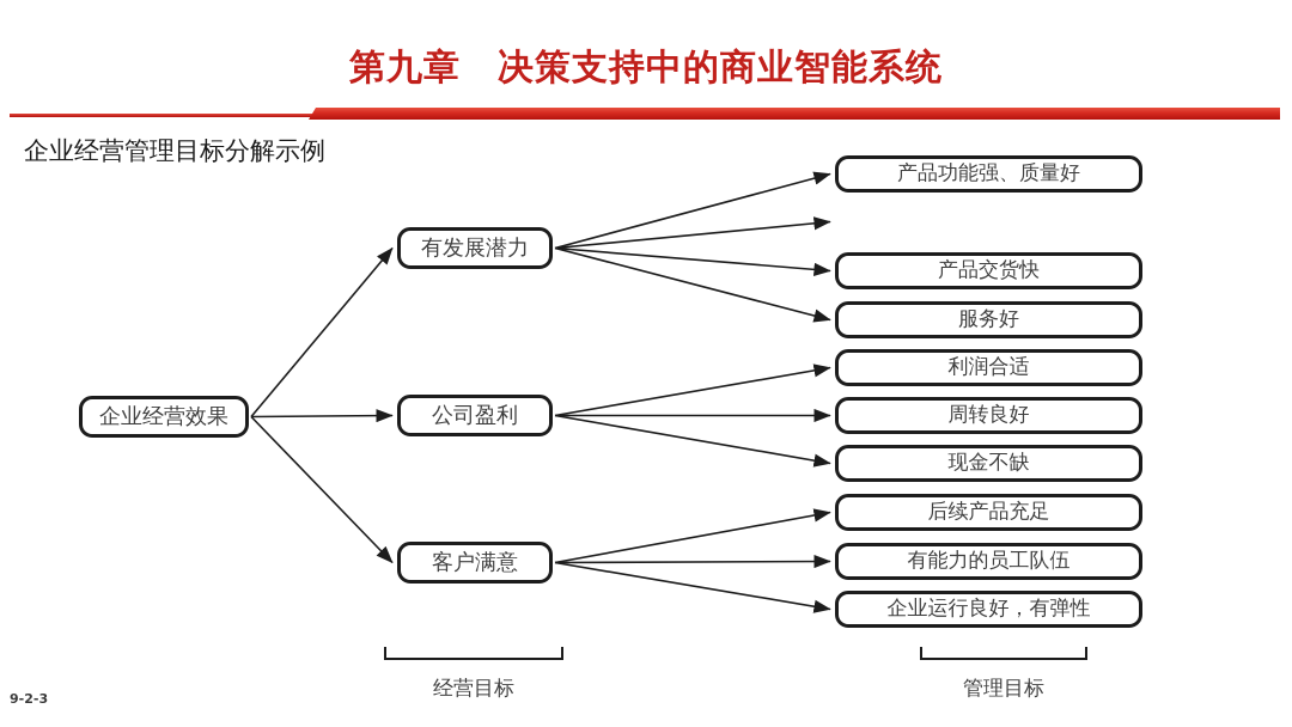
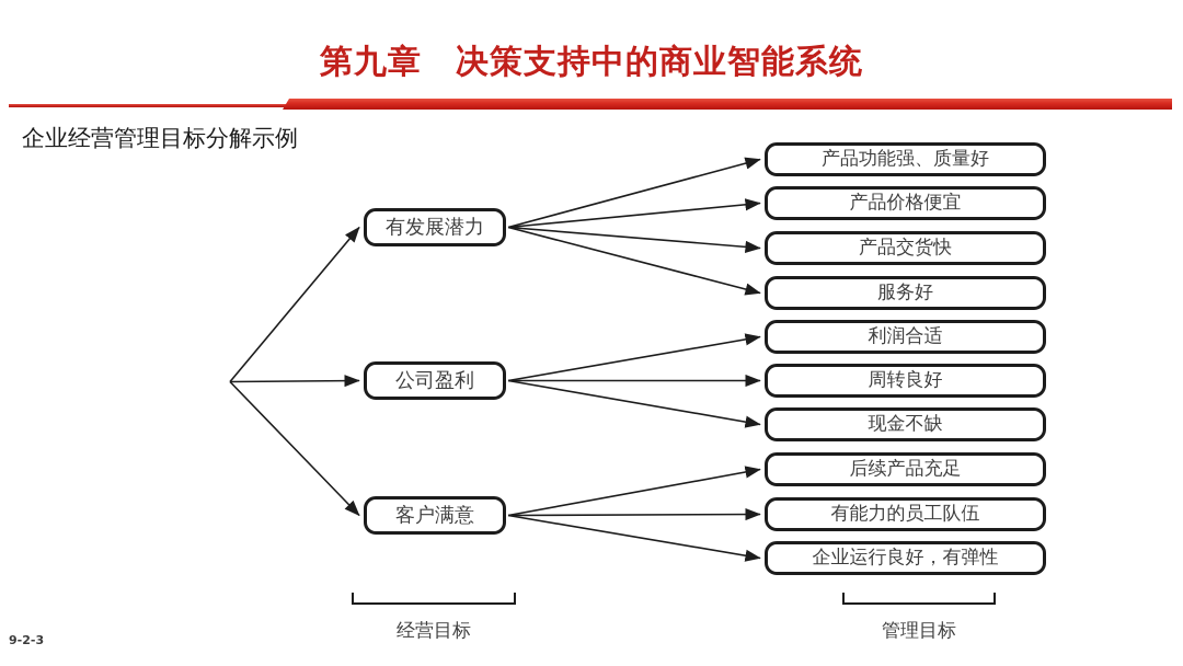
  第九章 决策支持中的商业智能系统
  企业经营管理目标分解示例
  9-2-3
- 企业经营效果
  有发展潜力
  公司盈利
  客户满意
  产品功能强、质量好
+ 产品价格便宜
  产品交货快
  服务好
  利润合适
  周转良好
  现金不缺
  后续产品充足
  有能力的员工队伍
  企业运行良好，有弹性
  经营目标
  管理目标
